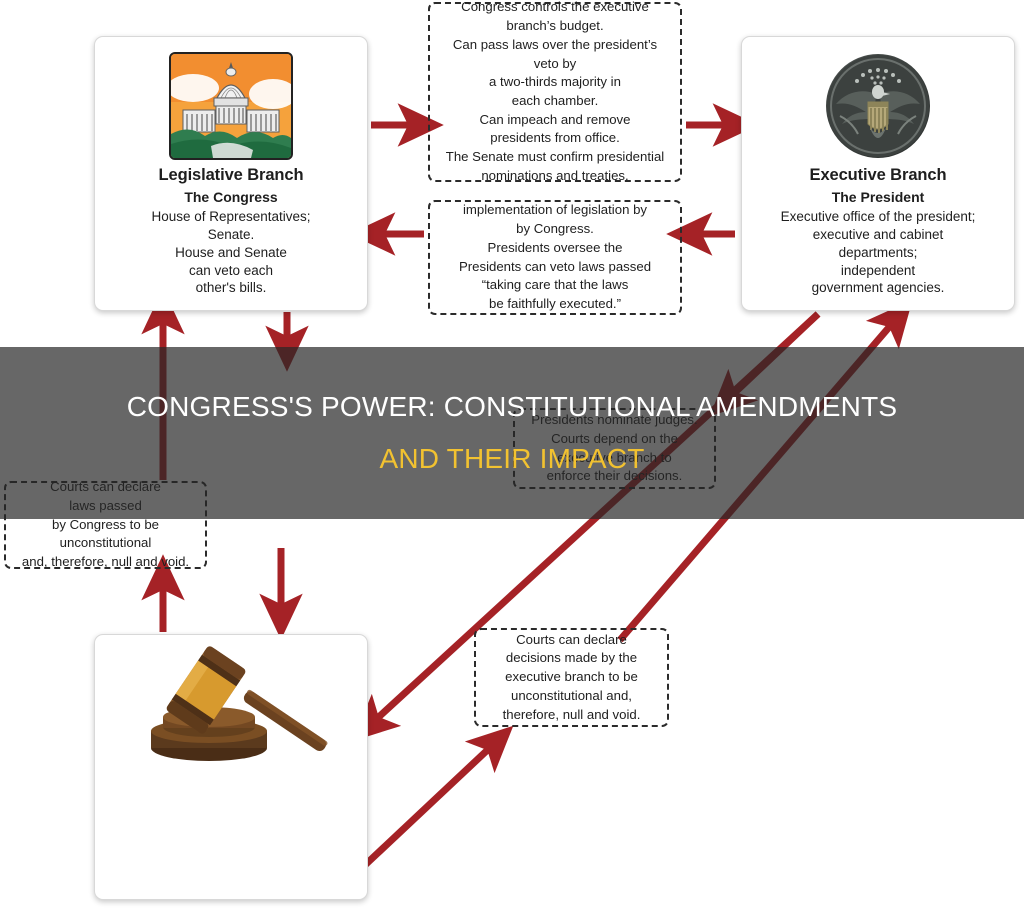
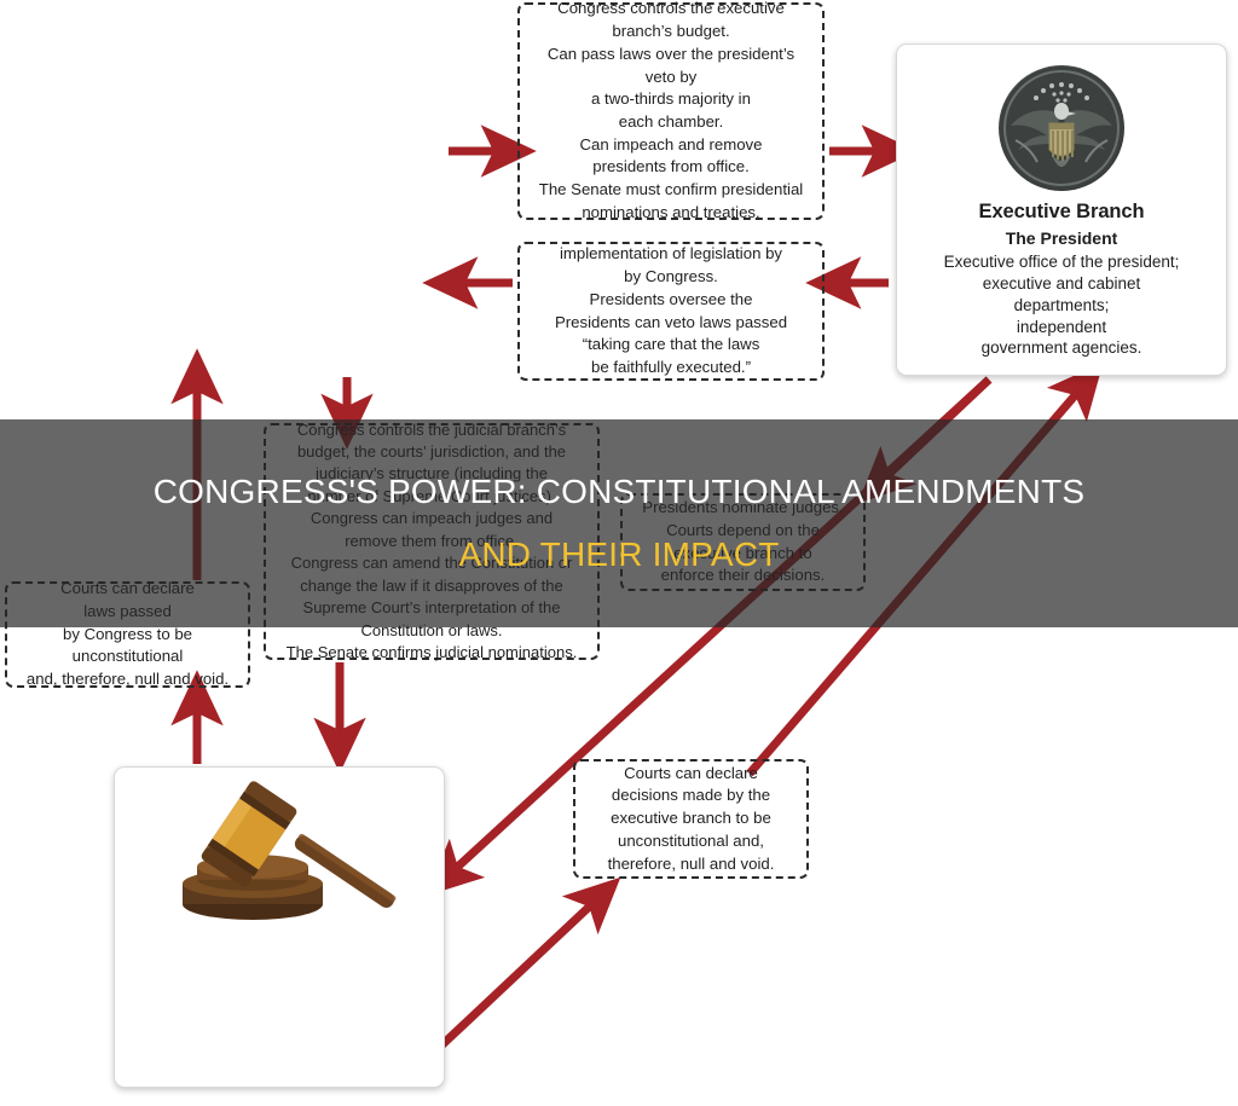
- Legislative Branch
- The Congress
- House of Representatives;
- Senate.
- House and Senate
- can veto each
- other's bills.
  Executive Branch
  The President
  Executive office of the president;
  executive and cabinet
  departments;
  independent
  government agencies.
  Congress controls the executive
  branch’s budget.
  Can pass laws over the president’s
  veto by
  a two-thirds majority in
  each chamber.
  Can impeach and remove
  presidents from office.
  The Senate must confirm presidential
  nominations and treaties.
  implementation of legislation by
  by Congress.
  Presidents oversee the
  Presidents can veto laws passed
  “taking care that the laws
  be faithfully executed.”
+ Congress controls the judicial branch’s
+ budget, the courts’ jurisdiction, and the
+ judiciary’s structure (including the
+ number of Supreme Court justices).
+ Congress can impeach judges and
+ remove them from office.
+ Congress can amend the Constitution or
+ change the law if it disapproves of the
+ Supreme Court’s interpretation of the
+ Constitution or laws.
+ The Senate confirms judicial nominations.
  Presidents nominate judges.
  Courts depend on the
  executive branch to
  enforce their decisions.
  Courts can declare
  laws passed
  by Congress to be
  unconstitutional
  and, therefore, null and void.
  Courts can declare
  decisions made by the
  executive branch to be
  unconstitutional and,
  therefore, null and void.
  CONGRESS'S POWER: CONSTITUTIONAL AMENDMENTS
  AND THEIR IMPACT
